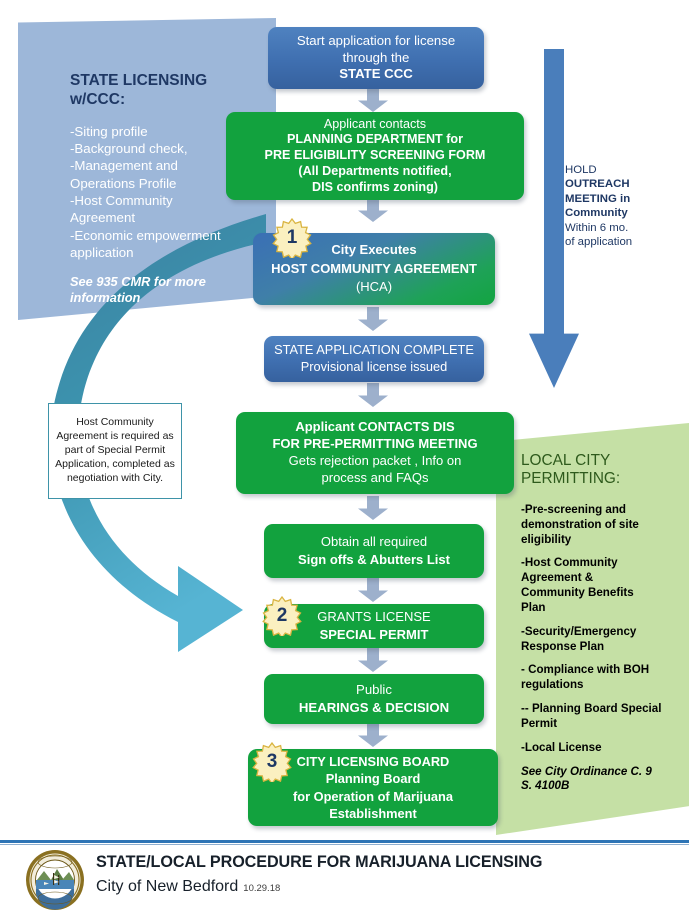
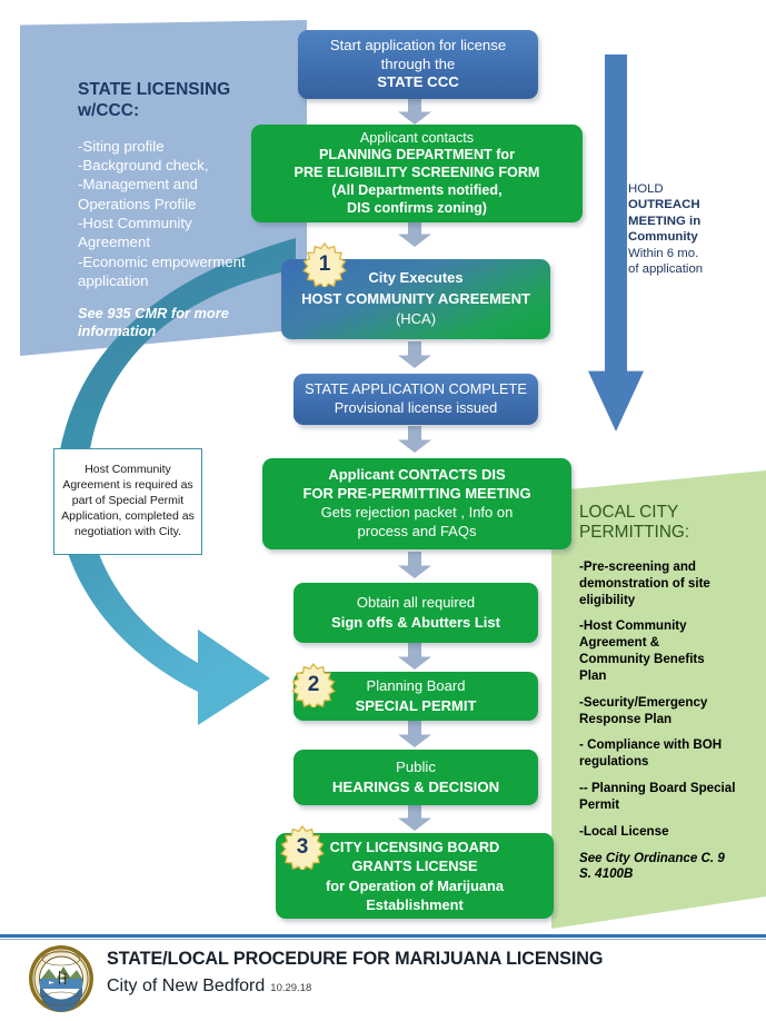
  STATE LICENSING
  w/CCC:
  -Siting profile
  -Background check,
  -Management and
  Operations Profile
  -Host Community
  Agreement
  -Economic empowerment
  application
  See 935 CMR for more
  information
  LOCAL CITY
  PERMITTING:
  -Pre-screening and
  demonstration of site
  eligibility
  -Host Community
  Agreement &
  Community Benefits
  Plan
  -Security/Emergency
  Response Plan
  - Compliance with BOH
  regulations
  -- Planning Board Special
  Permit
  -Local License
  See City Ordinance C. 9
  S. 4100B
  HOLD
  OUTREACH
  MEETING in
  Community
  Within 6 mo.
  of application
  Host Community Agreement is required as part of Special Permit Application, completed as negotiation with City.
  Start application for license
  through the
  STATE CCC
  Applicant contacts
  PLANNING DEPARTMENT for
  PRE ELIGIBILITY SCREENING FORM
  (All Departments notified,
  DIS confirms zoning)
  City Executes
  HOST COMMUNITY AGREEMENT
  (HCA)
  STATE APPLICATION COMPLETE
  Provisional license issued
  Applicant CONTACTS DIS
  FOR PRE-PERMITTING MEETING
  Gets rejection packet , Info on
  process and FAQs
  Obtain all required
  Sign offs & Abutters List
- GRANTS LICENSE
+ Planning Board
  SPECIAL PERMIT
  Public
  HEARINGS & DECISION
  CITY LICENSING BOARD
- Planning Board
+ GRANTS LICENSE
  for Operation of Marijuana
  Establishment
  1
  2
  3
  STATE/LOCAL PROCEDURE FOR MARIJUANA LICENSING
  City of New Bedford 10.29.18
